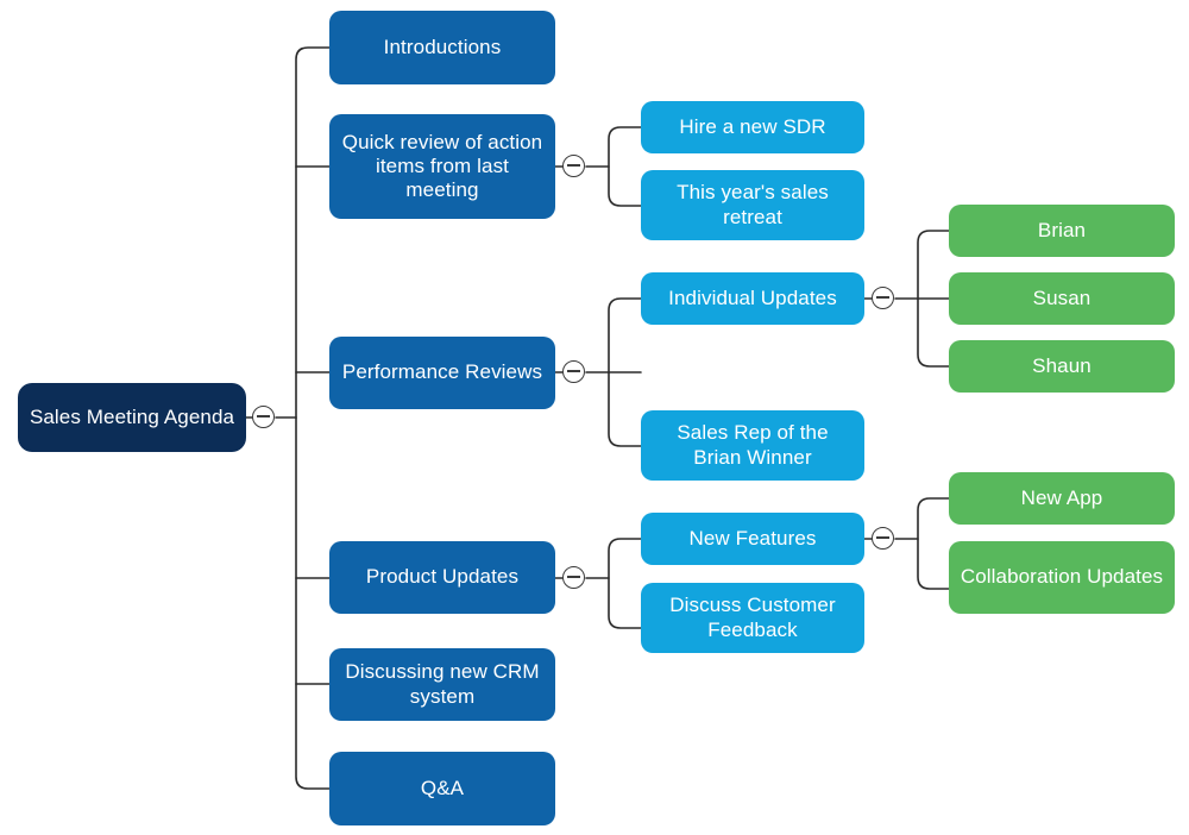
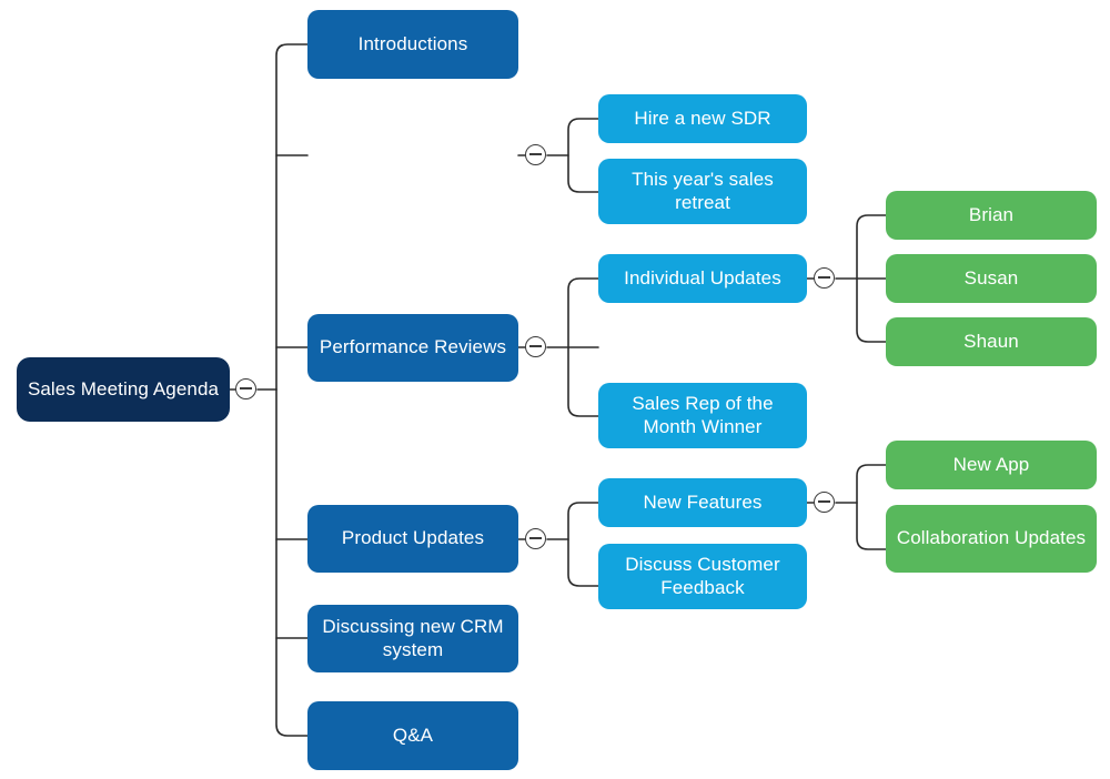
  Sales Meeting Agenda
  Introductions
- Quick review of action items from last meeting
  Hire a new SDR
  This year's sales retreat
  Performance Reviews
  Individual Updates
  Brian
  Susan
  Shaun
- Sales Rep of the Brian Winner
+ Sales Rep of the Month Winner
  Product Updates
  New Features
  New App
  Collaboration Updates
  Discuss Customer Feedback
  Discussing new CRM system
  Q&A
